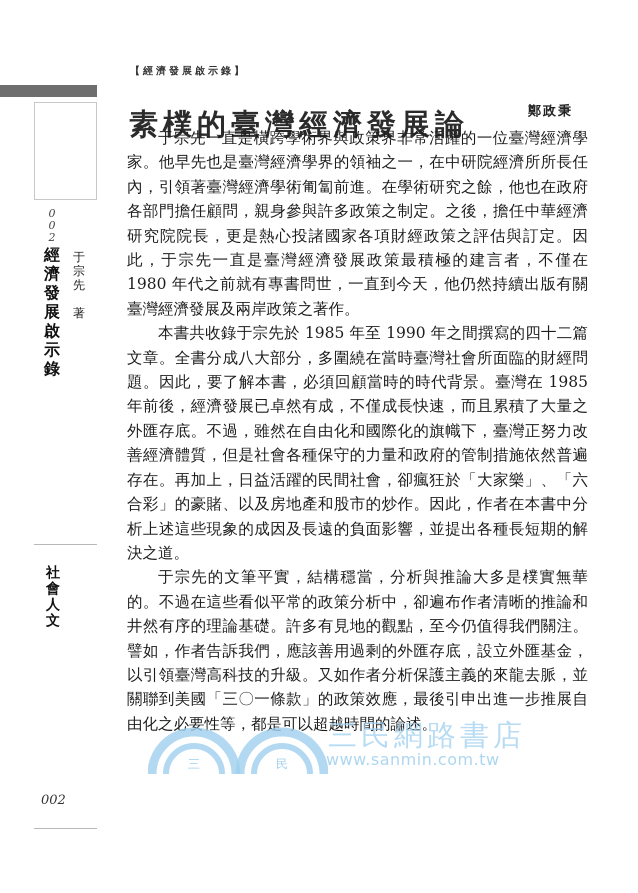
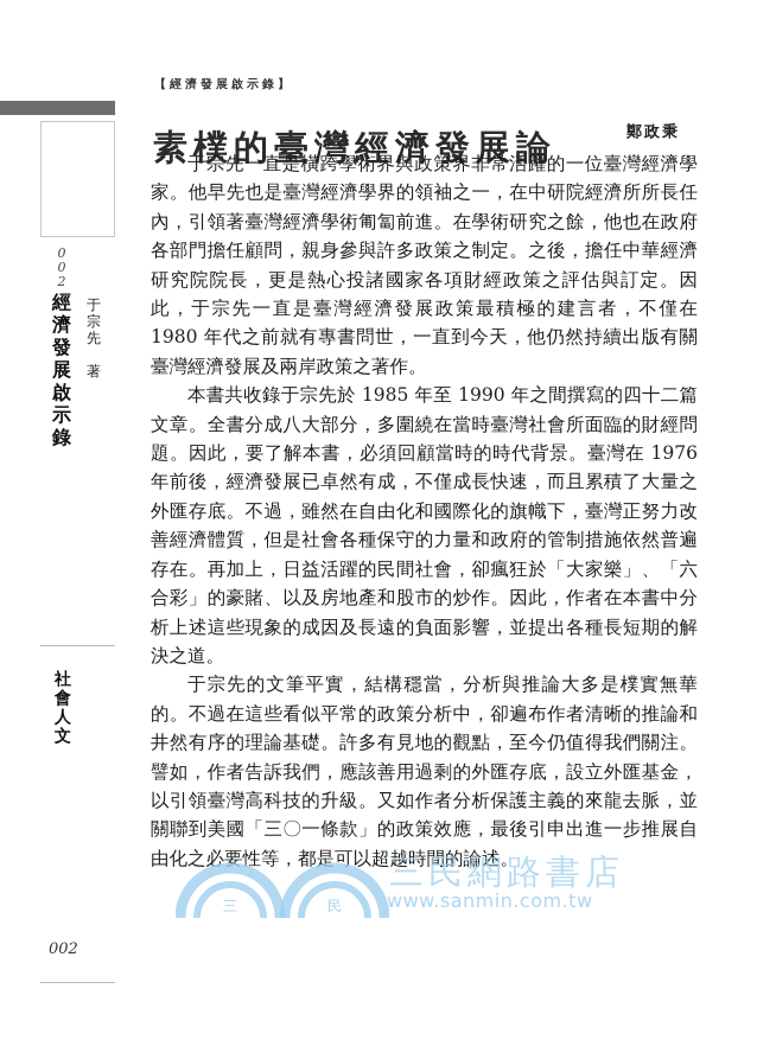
  【經濟發展啟示錄】
  素樸的臺灣經濟發展論
  鄭政秉
  002
  經濟發展啟示錄
  于宗先 著
  社會人文
  002
  于宗先一直是橫跨學術界與政策界非常活躍的一位臺灣經濟學家。他早先也是臺灣經濟學界的領袖之一，在中研院經濟所所長任內，引領著臺灣經濟學術匍匐前進。在學術研究之餘，他也在政府各部門擔任顧問，親身參與許多政策之制定。之後，擔任中華經濟研究院院長，更是熱心投諸國家各項財經政策之評估與訂定。因此，于宗先一直是臺灣經濟發展政策最積極的建言者，不僅在 1980 年代之前就有專書問世，一直到今天，他仍然持續出版有關臺灣經濟發展及兩岸政策之著作。
- 本書共收錄于宗先於 1985 年至 1990 年之間撰寫的四十二篇文章。全書分成八大部分，多圍繞在當時臺灣社會所面臨的財經問題。因此，要了解本書，必須回顧當時的時代背景。臺灣在 1985 年前後，經濟發展已卓然有成，不僅成長快速，而且累積了大量之外匯存底。不過，雖然在自由化和國際化的旗幟下，臺灣正努力改善經濟體質，但是社會各種保守的力量和政府的管制措施依然普遍存在。再加上，日益活躍的民間社會，卻瘋狂於「大家樂」、「六合彩」的豪賭、以及房地產和股市的炒作。因此，作者在本書中分析上述這些現象的成因及長遠的負面影響，並提出各種長短期的解決之道。
+ 本書共收錄于宗先於 1985 年至 1990 年之間撰寫的四十二篇文章。全書分成八大部分，多圍繞在當時臺灣社會所面臨的財經問題。因此，要了解本書，必須回顧當時的時代背景。臺灣在 1976 年前後，經濟發展已卓然有成，不僅成長快速，而且累積了大量之外匯存底。不過，雖然在自由化和國際化的旗幟下，臺灣正努力改善經濟體質，但是社會各種保守的力量和政府的管制措施依然普遍存在。再加上，日益活躍的民間社會，卻瘋狂於「大家樂」、「六合彩」的豪賭、以及房地產和股市的炒作。因此，作者在本書中分析上述這些現象的成因及長遠的負面影響，並提出各種長短期的解決之道。
  于宗先的文筆平實，結構穩當，分析與推論大多是樸實無華的。不過在這些看似平常的政策分析中，卻遍布作者清晰的推論和井然有序的理論基礎。許多有見地的觀點，至今仍值得我們關注。譬如，作者告訴我們，應該善用過剩的外匯存底，設立外匯基金，以引領臺灣高科技的升級。又如作者分析保護主義的來龍去脈，並關聯到美國「三〇一條款」的政策效應，最後引申出進一步推展自由化之必要性等，都是可以超越時間的論述。
  三
  民
  三民網路書店
  www.sanmin.com.tw
